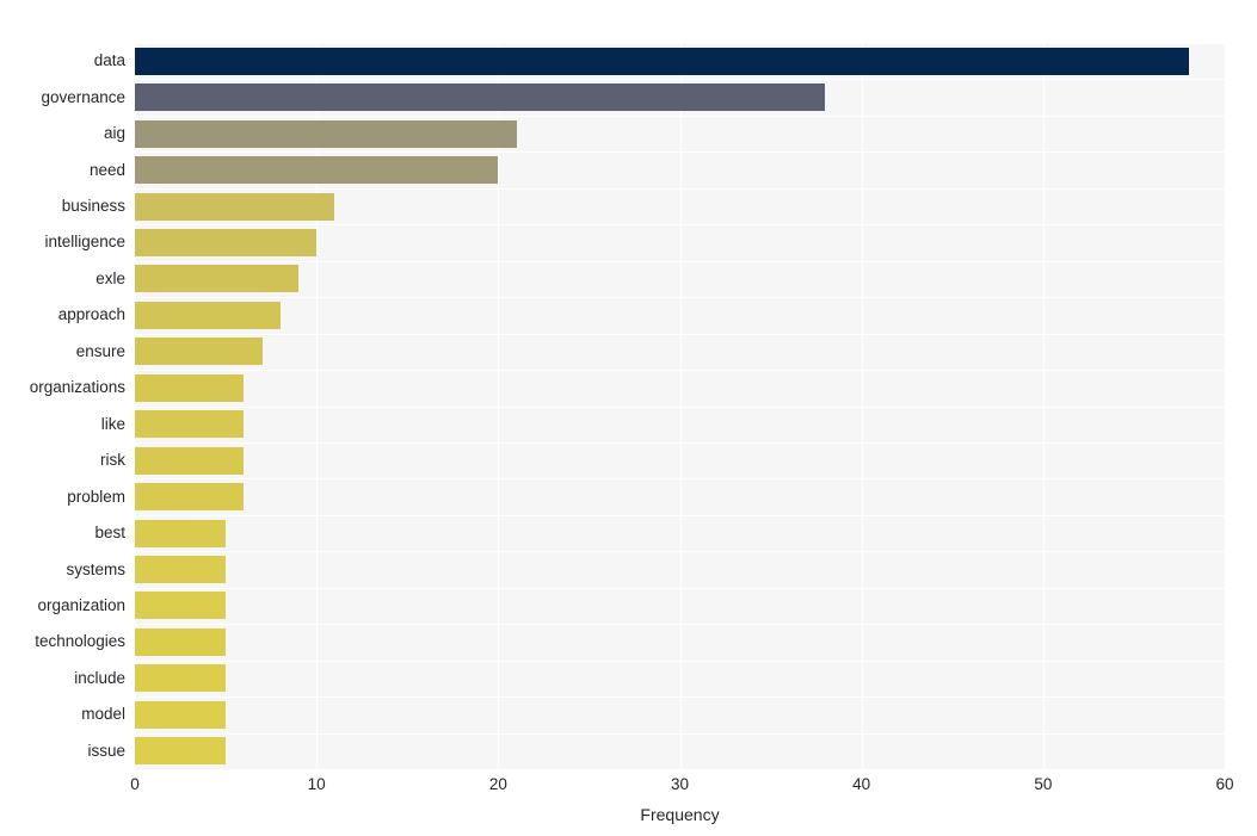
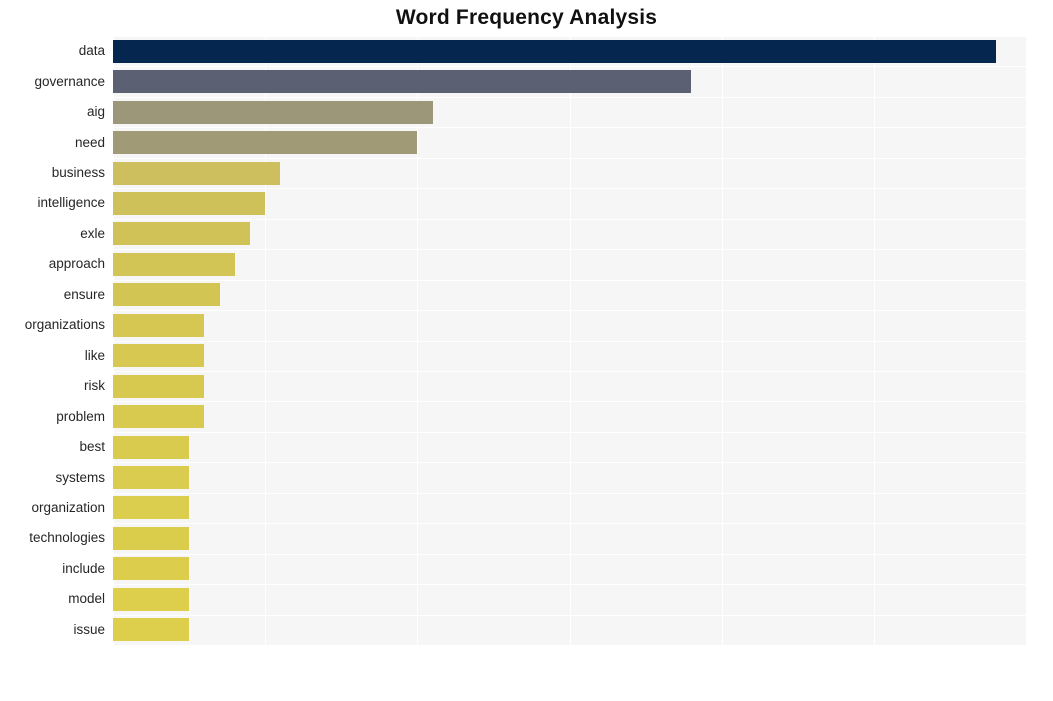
+ Word Frequency Analysis
  data
  governance
  aig
  need
  business
  intelligence
  exle
  approach
  ensure
  organizations
  like
  risk
  problem
  best
  systems
  organization
  technologies
  include
  model
  issue
- 0
- 10
- 20
- 30
- 40
- 50
- 60
- Frequency
